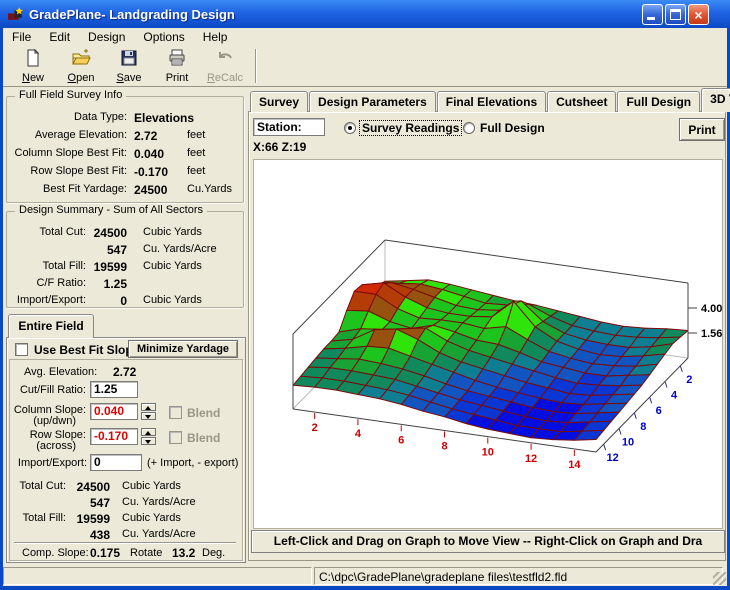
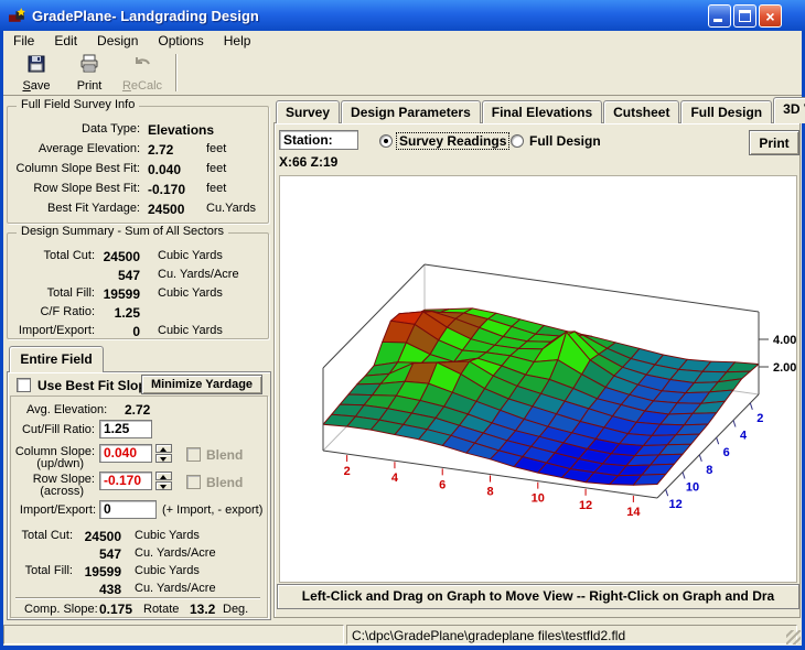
  GradePlane- Landgrading Design
  ×
  File
  Edit
  Design
  Options
  Help
- New
- Open
  Save
  Print
  ReCalc
  Full Field Survey Info
  Data Type:
  Elevations
  Average Elevation:
  2.72
  feet
  Column Slope Best Fit:
  0.040
  feet
  Row Slope Best Fit:
  -0.170
  feet
  Best Fit Yardage:
  24500
  Cu.Yards
  Design Summary - Sum of All Sectors
  Total Cut:
  24500
  Cubic Yards
  547
  Cu. Yards/Acre
  Total Fill:
  19599
  Cubic Yards
  C/F Ratio:
  1.25
  Import/Export:
  0
  Cubic Yards
  Entire Field
  Use Best Fit Slo
  Minimize Yardage
  Avg. Elevation:
  2.72
  Cut/Fill Ratio:
  1.25
  Column Slope:
  (up/dwn)
  0.040
  Blend
  Row Slope:
  (across)
  -0.170
  Blend
  Import/Export:
  0
  (+ Import, - export)
  Total Cut:
  24500
  Cubic Yards
  547
  Cu. Yards/Acre
  Total Fill:
  19599
  Cubic Yards
  438
  Cu. Yards/Acre
  Comp. Slope:
  0.175
  Rotate
  13.2
  Deg.
  Survey
  Design Parameters
  Final Elevations
  Cutsheet
  Full Design
  Station:
  Survey Readings
  Full Design
  Print
  X:66 Z:19
  2
  4
  6
  8
  10
  12
  14
  2
  4
  6
  8
  10
  12
- 1.56
+ 2.00
  4.00
  Left-Click and Drag on Graph to Move View -- Right-Click on Graph and Dra
  C:\dpc\GradePlane\gradeplane files\testfld2.fld
